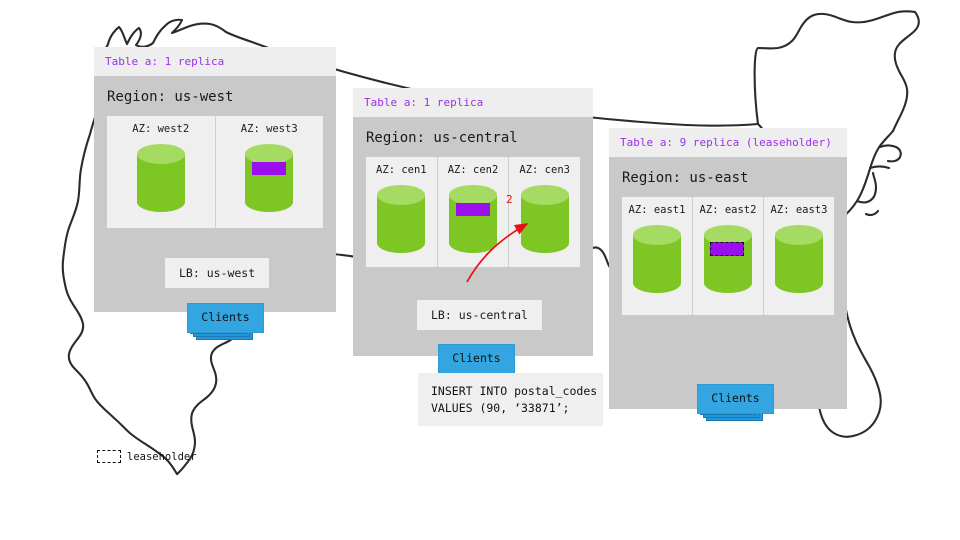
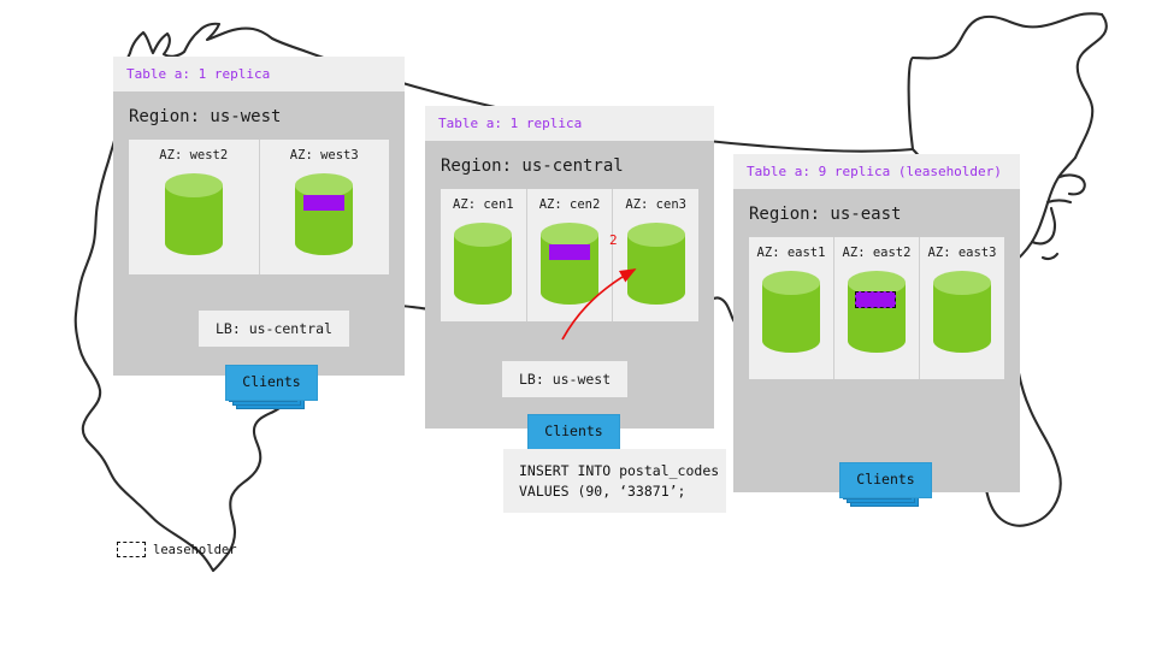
  Table a: 1 replica
  Region: us-west
  AZ: west2
  AZ: west3
- LB: us-west
+ LB: us-central
  Clients
  Table a: 1 replica
  Region: us-central
  AZ: cen1
  AZ: cen2
  AZ: cen3
- LB: us-central
+ LB: us-west
  Clients
  2
  INSERT INTO postal_codes
  VALUES (90, ‘33871’;
  Table a: 9 replica (leaseholder)
  Region: us-east
  AZ: east1
  AZ: east2
  AZ: east3
  Clients
  leaseholder
